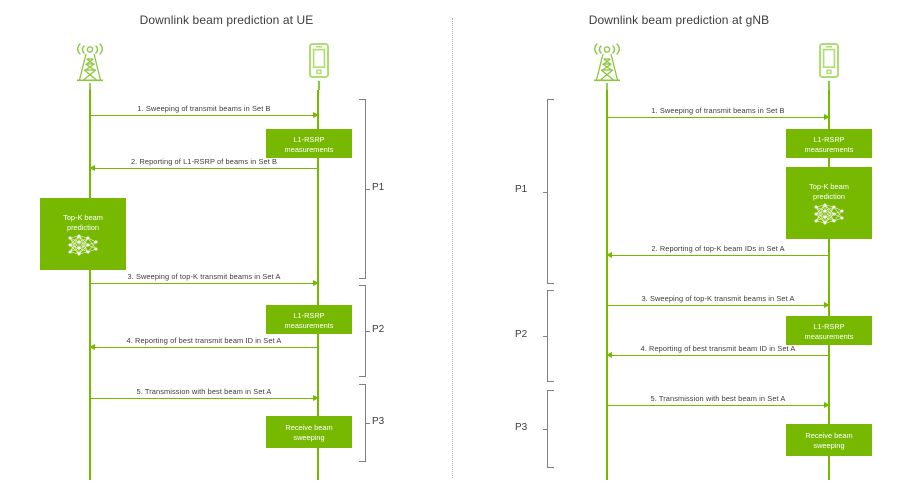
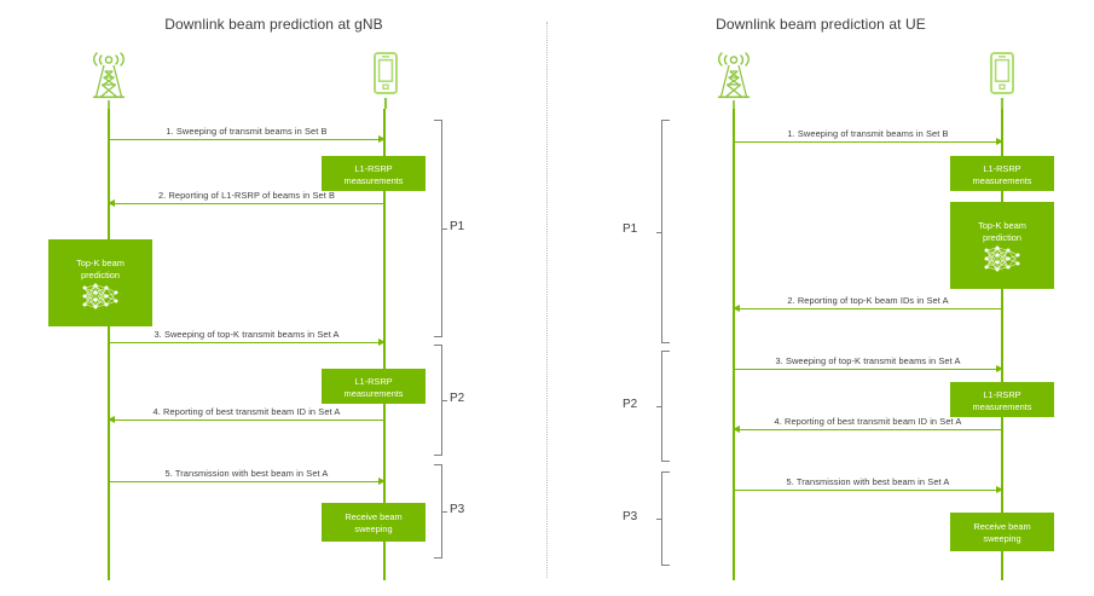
- Downlink beam prediction at UE
+ Downlink beam prediction at gNB
  1. Sweeping of transmit beams in Set B
  2. Reporting of L1-RSRP of beams in Set B
  3. Sweeping of top-K transmit beams in Set A
  4. Reporting of best transmit beam ID in Set A
  5. Transmission with best beam in Set A
  L1-RSRP
  measurements
  Top-K beam
  prediction
  L1-RSRP
  measurements
  Receive beam
  sweeping
  P1
  P2
  P3
- Downlink beam prediction at gNB
+ Downlink beam prediction at UE
  1. Sweeping of transmit beams in Set B
  2. Reporting of top-K beam IDs in Set A
  3. Sweeping of top-K transmit beams in Set A
  4. Reporting of best transmit beam ID in Set A
  5. Transmission with best beam in Set A
  L1-RSRP
  measurements
  Top-K beam
  prediction
  L1-RSRP
  measurements
  Receive beam
  sweeping
  P1
  P2
  P3
